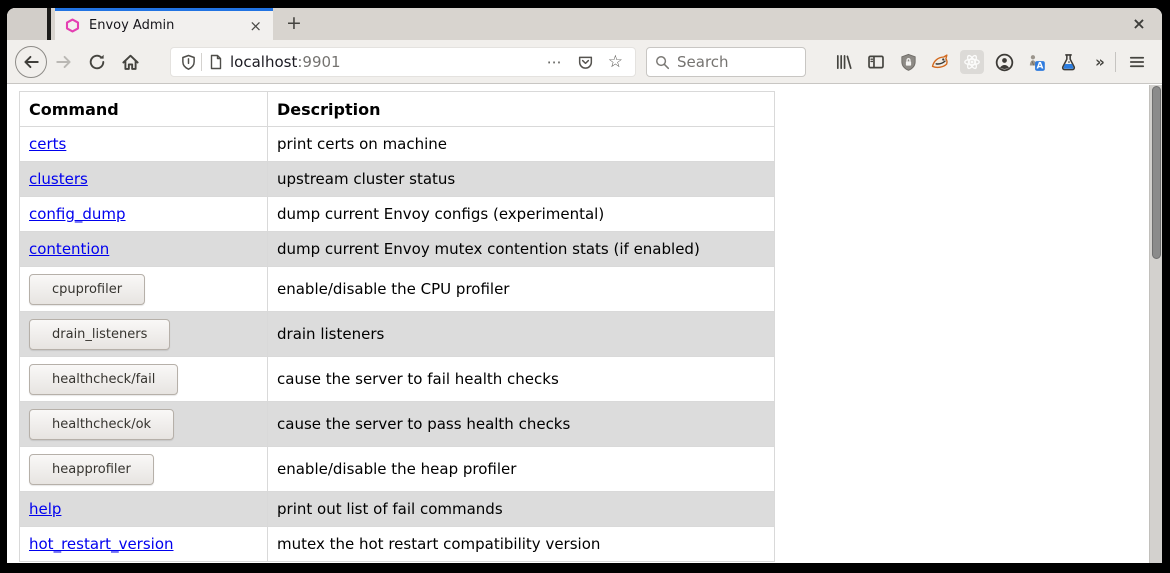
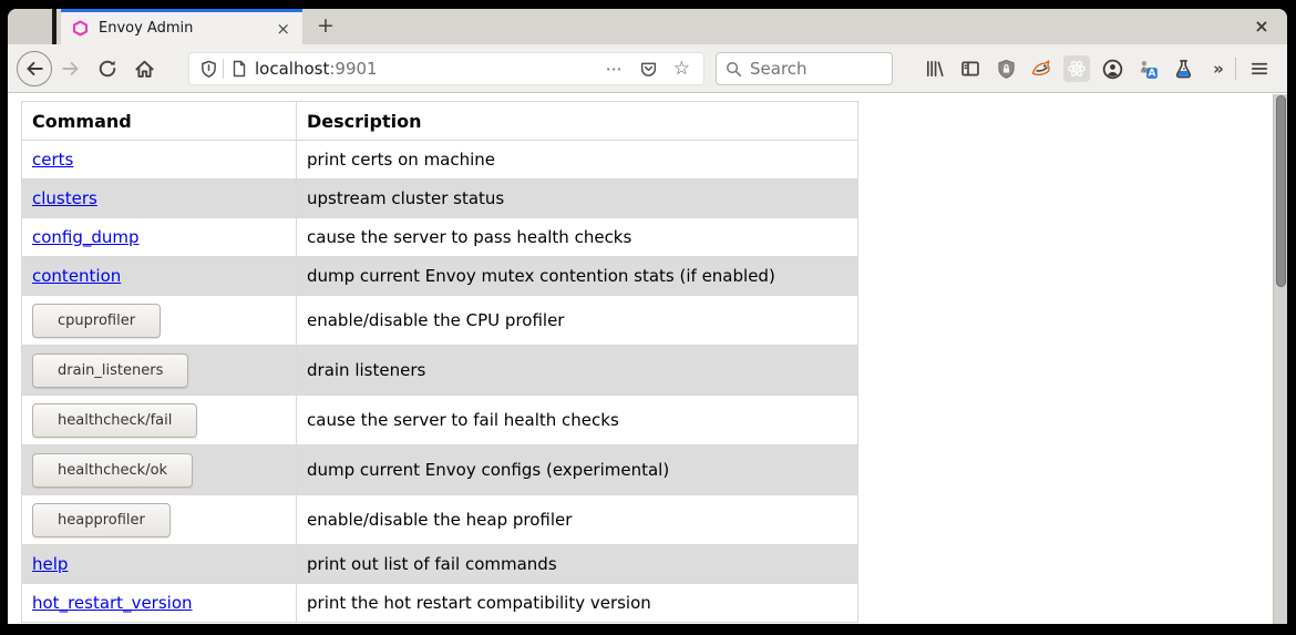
  Envoy Admin
  ×
  +
  ×
  localhost:9901
  ⋯
  ☆
  Search
  A
  »
  Command	Description
  certs	print certs on machine
  clusters	upstream cluster status
- config_dump	dump current Envoy configs (experimental)
+ config_dump	cause the server to pass health checks
  contention	dump current Envoy mutex contention stats (if enabled)
  cpuprofiler	enable/disable the CPU profiler
  drain_listeners	drain listeners
  healthcheck/fail	cause the server to fail health checks
- healthcheck/ok	cause the server to pass health checks
+ healthcheck/ok	dump current Envoy configs (experimental)
  heapprofiler	enable/disable the heap profiler
  help	print out list of fail commands
- hot_restart_version	mutex the hot restart compatibility version
+ hot_restart_version	print the hot restart compatibility version
